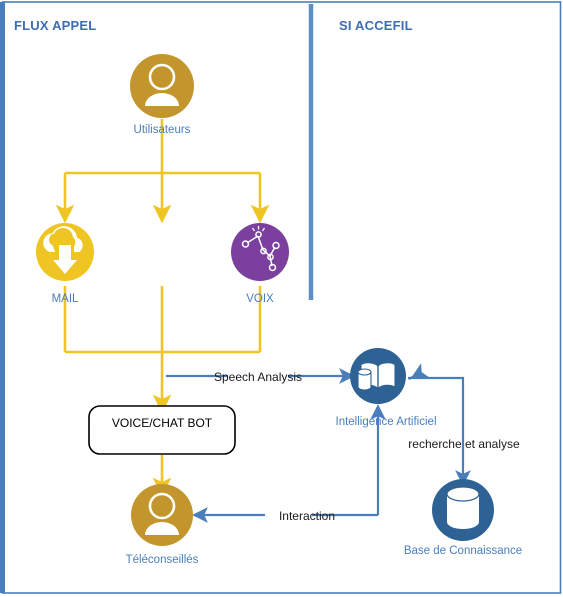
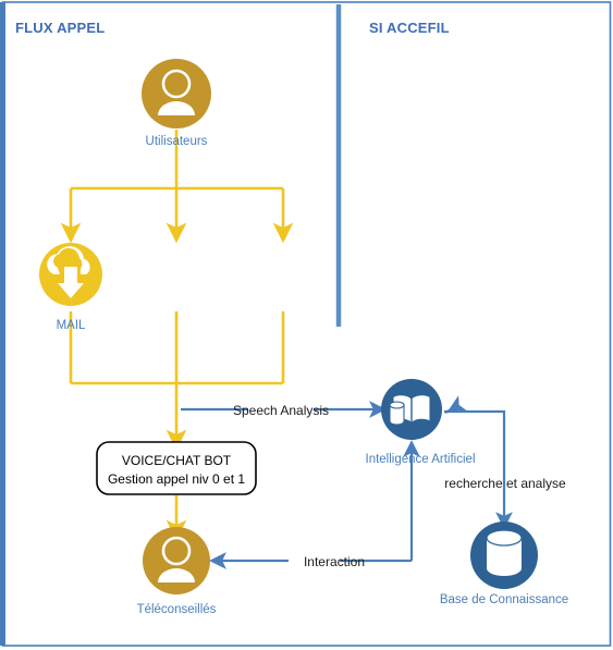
  FLUX APPEL
  SI ACCEFIL
  Utilisateurs
  MAIL
- VOIX
  VOICE/CHAT BOT
+ Gestion appel niv 0 et 1
  Intelligence Artificiel
  Base de Connaissance
  Téléconseillés
  Speech Analysis
  recherche et analyse
  Interaction
